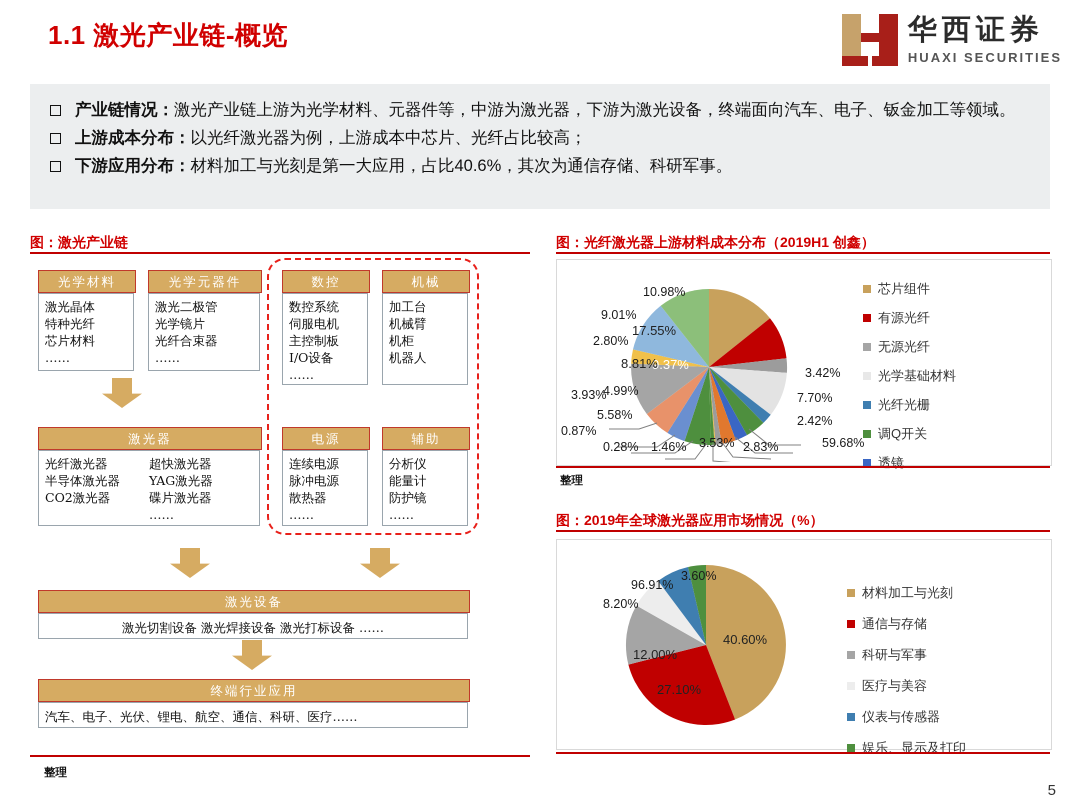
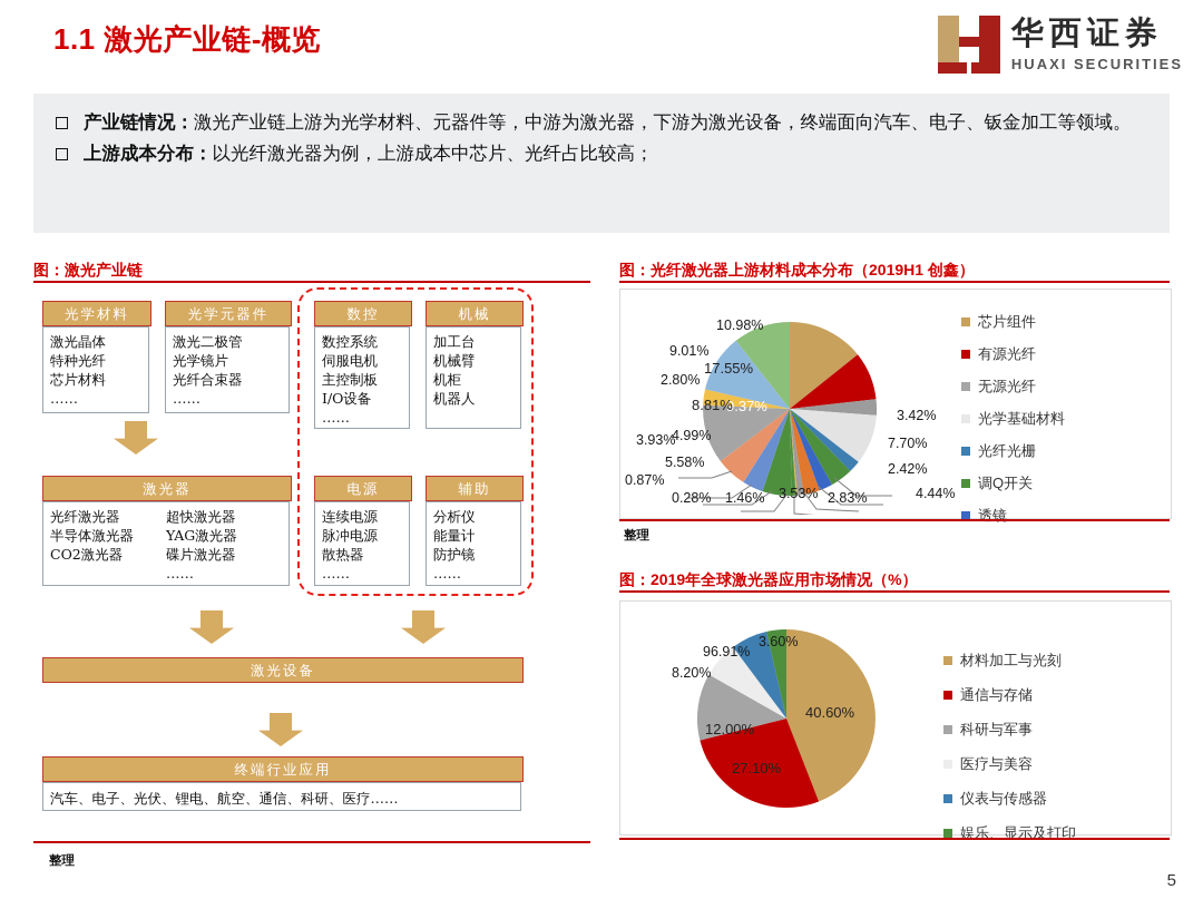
  1.1 激光产业链-概览
  华西证券
  HUAXI SECURITIES
  产业链情况：激光产业链上游为光学材料、元器件等，中游为激光器，下游为激光设备，终端面向汽车、电子、钣金加工等领域。
  上游成本分布：以光纤激光器为例，上游成本中芯片、光纤占比较高；
- 下游应用分布：材料加工与光刻是第一大应用，占比40.6%，其次为通信存储、科研军事。
  图：激光产业链
  光学材料
  激光晶体
  特种光纤
  芯片材料
  ……
  光学元器件
  激光二极管
  光学镜片
  光纤合束器
  ……
  数控
  数控系统
  伺服电机
  主控制板
  I/O设备
  ……
  机械
  加工台
  机械臂
  机柜
  机器人
  激光器
  光纤激光器
  半导体激光器
  CO2激光器
  超快激光器
  YAG激光器
  碟片激光器
  ……
  电源
  连续电源
  脉冲电源
  散热器
  ……
  辅助
  分析仪
  能量计
  防护镜
  ……
  激光设备
- 激光切割设备 激光焊接设备 激光打标设备 ……
  终端行业应用
  汽车、电子、光伏、锂电、航空、通信、科研、医疗……
  整理
  图：光纤激光器上游材料成本分布（2019H1 创鑫）
  17.55%
  9.37%
  3.42%
  7.70%
  2.42%
- 59.68%
+ 4.44%
  2.83%
  3.53%
  1.46%
  0.28%
  0.87%
  5.58%
  3.93%
  4.99%
  8.81%
  2.80%
  9.01%
  10.98%
  芯片组件
  有源光纤
  无源光纤
  光学基础材料
  光纤光栅
  调Q开关
  透镜
  整理
  图：2019年全球激光器应用市场情况（%）
  40.60%
  27.10%
  12.00%
  8.20%
  96.91%
  3.60%
  材料加工与光刻
  通信与存储
  科研与军事
  医疗与美容
  仪表与传感器
  娱乐、显示及打印
  5
